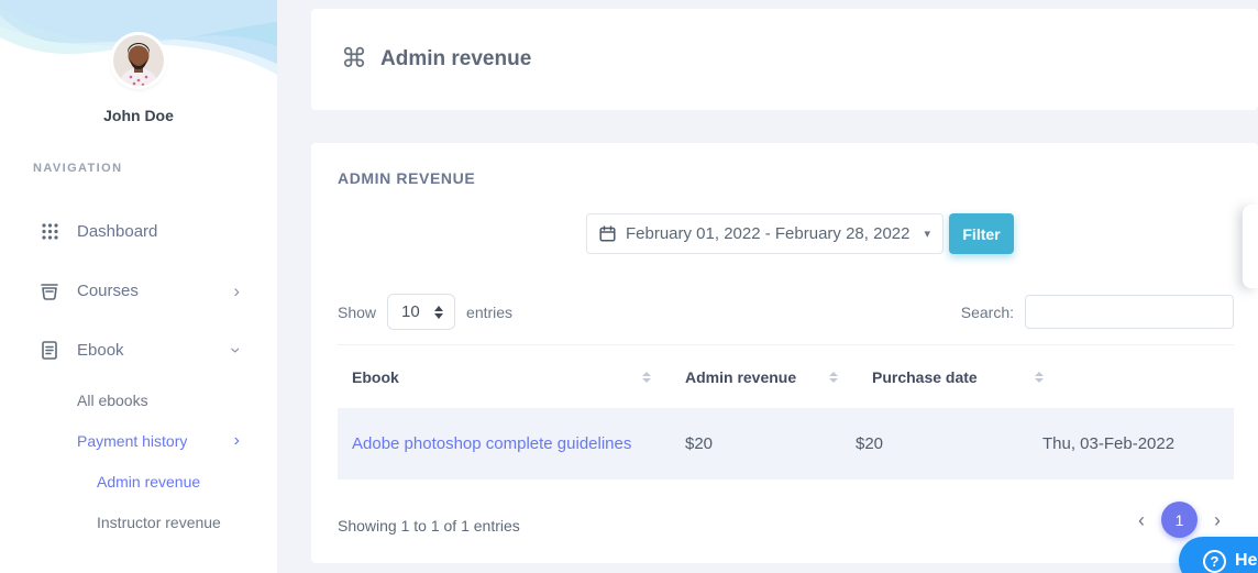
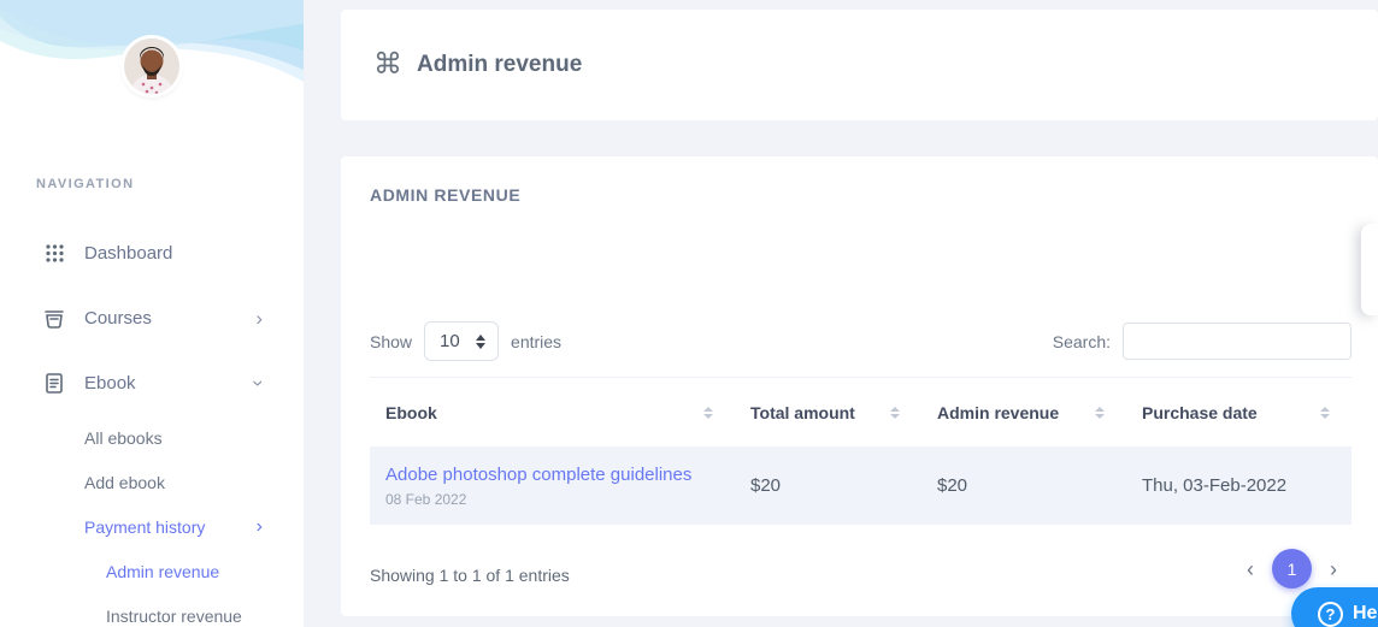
- John Doe
  NAVIGATION
  Dashboard
  Courses
  ›
  Ebook
  All ebooks
+ Add ebook
  Payment history
  ›
  Admin revenue
  Instructor revenue
  ⌘
  Admin revenue
  ADMIN REVENUE
- February 01, 2022 - February 28, 2022
- ▾
- Filter
  Show
  10
  entries
  Search:
  Ebook
+ Total amount
  Admin revenue
  Purchase date
  Adobe photoshop complete guidelines
+ 08 Feb 2022
  $20
  $20
  Thu, 03-Feb-2022
  Showing 1 to 1 of 1 entries
  ‹
  1
  ›
  ?
